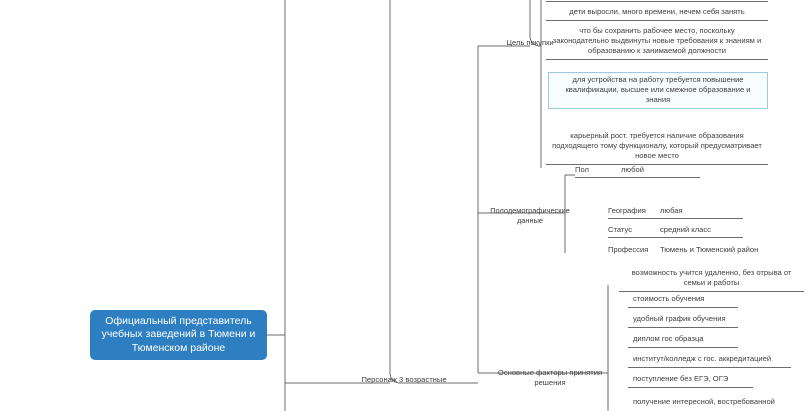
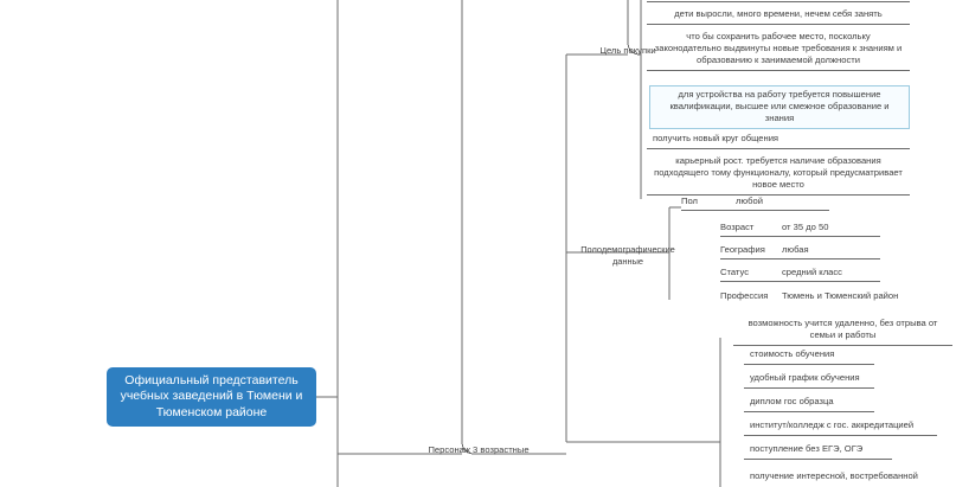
  Официальный представитель учебных заведений в Тюмени и Тюменском районе
  Персонаж 3 возрастные
  Цель покупки
  дети выросли, много времени, нечем себя занять
  что бы сохранить рабочее место, поскольку законодательно выдвинуты новые требования к знаниям и образованию к занимаемой должности
  для устройства на работу требуется повышение квалификации, высшее или смежное образование и знания
+ получить новый круг общения
  карьерный рост. требуется наличие образования подходящего тому функционалу, который предусматривает новое место
  Полодемографические данные
  Пол
  любой
+ Возраст
+ от 35 до 50
  География
  любая
  Статус
  средний класс
  Профессия
  Тюмень и Тюменский район
- Основные факторы принятия решения
  возможность учится удаленно, без отрыва от семьи и работы
  стоимость обучения
  удобный график обучения
  диплом гос образца
  институт/колледж с гос. аккредитацией
  поступление без ЕГЭ, ОГЭ
  получение интересной, востребованной
